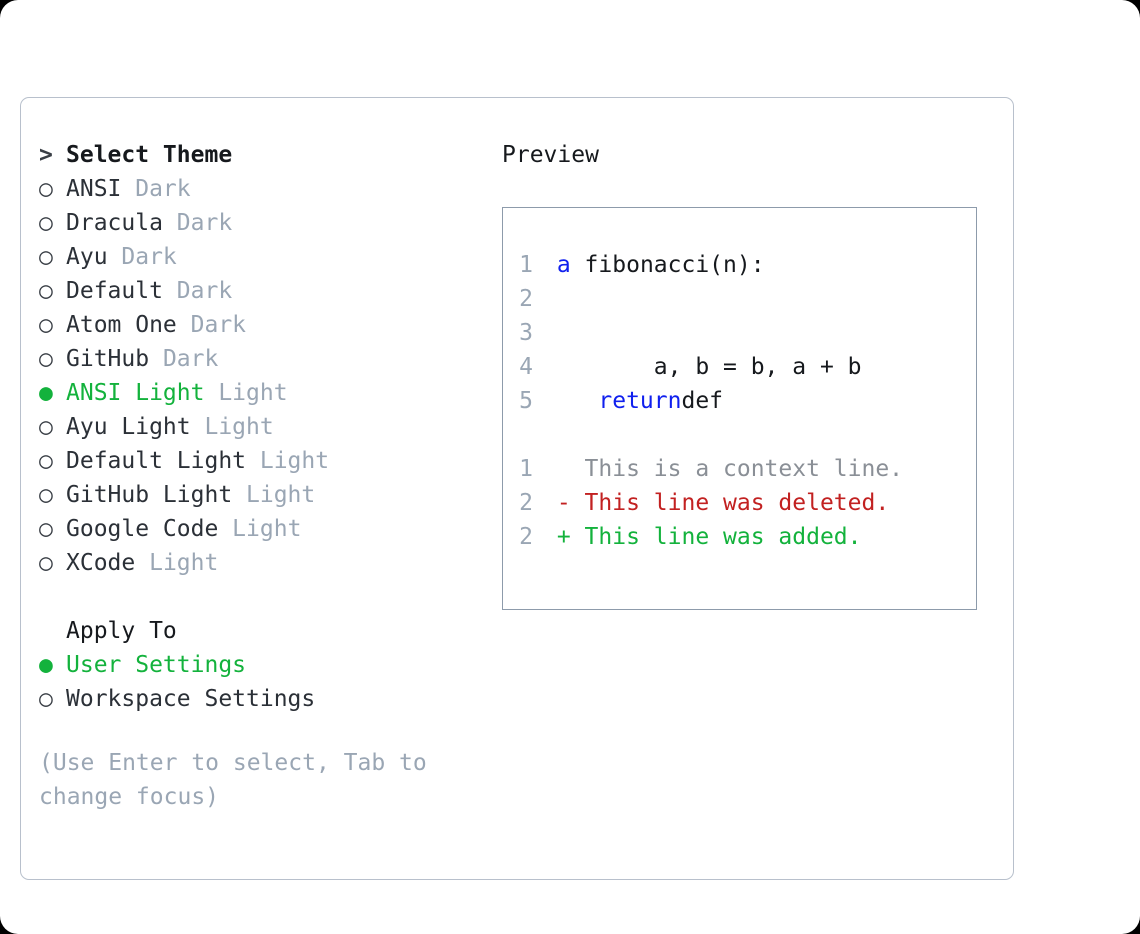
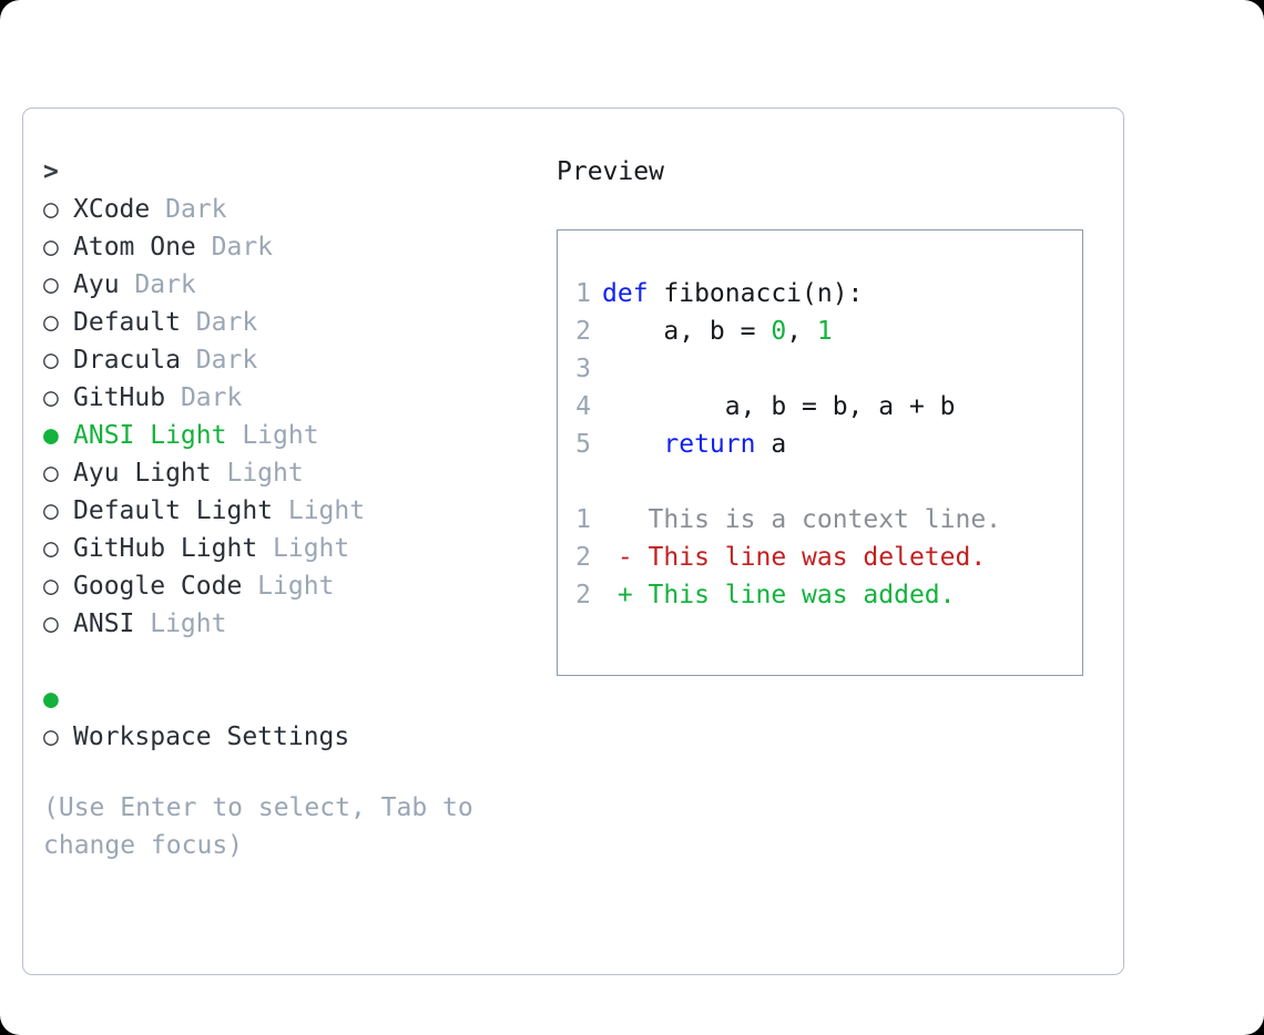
  >
- Select Theme
  ○
- ANSI
+ XCode
  Dark
  ○
- Dracula
+ Atom One
  Dark
  ○
  Ayu
  Dark
  ○
  Default
  Dark
  ○
- Atom One
+ Dracula
  Dark
  ○
  GitHub
  Dark
  ●
  ANSI Light
  Light
  ○
  Ayu Light
  Light
  ○
  Default Light
  Light
  ○
  GitHub Light
  Light
  ○
  Google Code
  Light
  ○
- XCode
+ ANSI
  Light
- Apply To
  ●
- User Settings
  ○
  Workspace Settings
  (Use Enter to select, Tab to change focus)
  Preview
  1
- a fibonacci(n):
+ def fibonacci(n):
  2
+ a, b = 0, 1
  3
  4
  a, b = b, a + b
  5
- returndef
+ return a
  1
  This is a context line.
  2
  - This line was deleted.
  2
  + This line was added.
